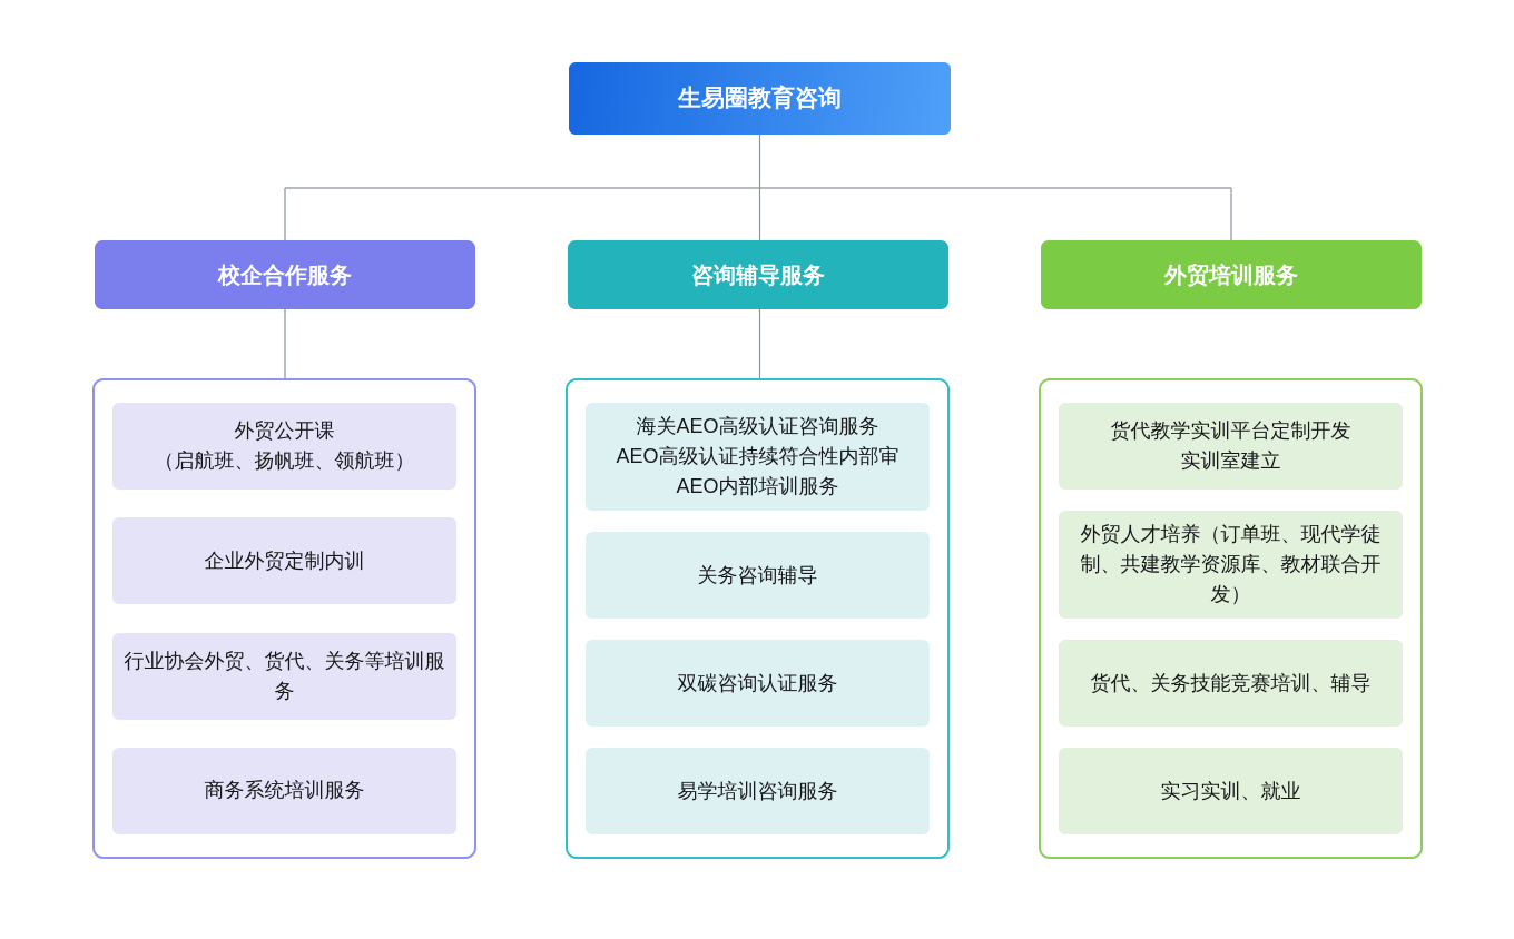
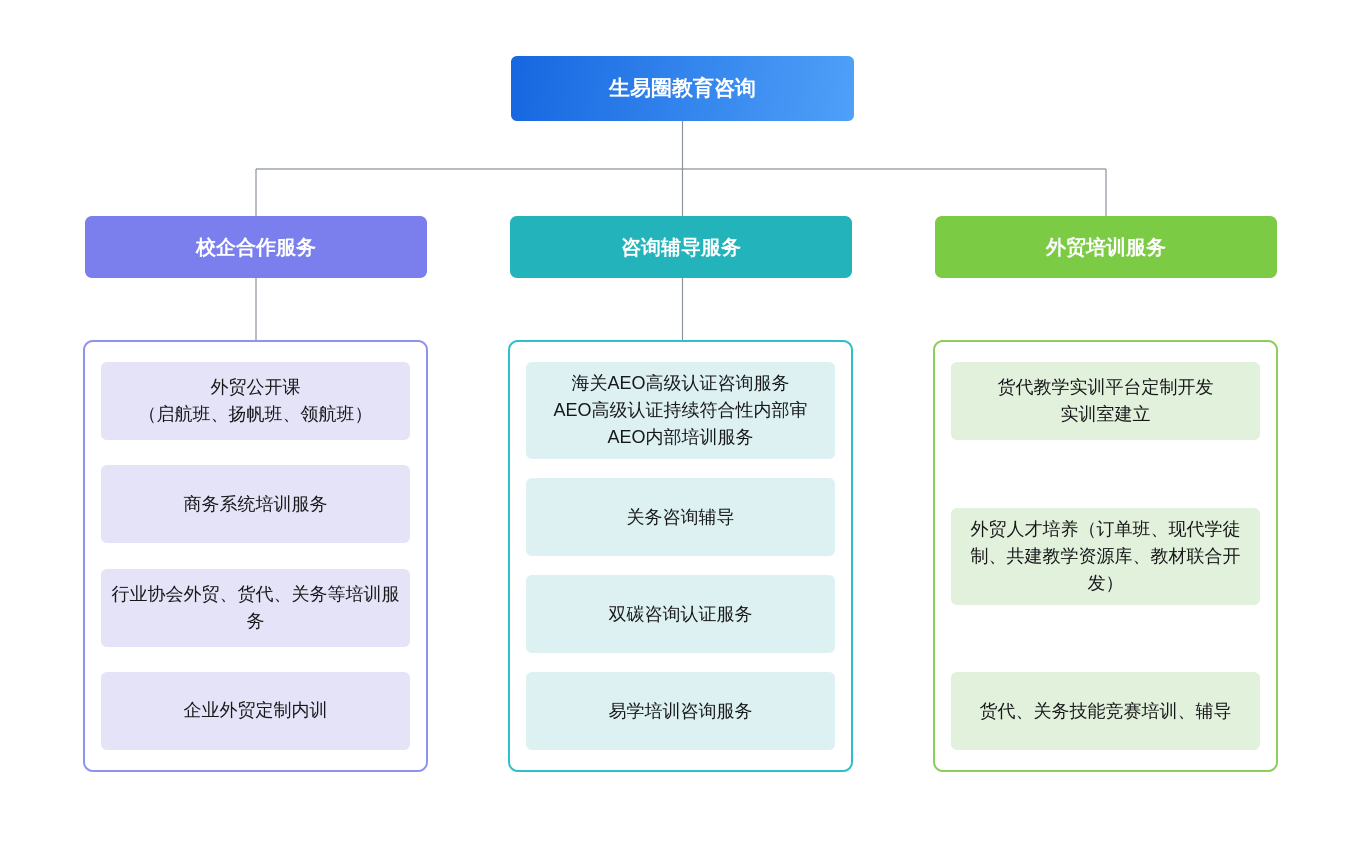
  生易圈教育咨询
  校企合作服务
  咨询辅导服务
  外贸培训服务
  外贸公开课
  （启航班、扬帆班、领航班）
- 企业外贸定制内训
+ 商务系统培训服务
  行业协会外贸、货代、关务等培训服务
- 商务系统培训服务
+ 企业外贸定制内训
  海关AEO高级认证咨询服务
  AEO高级认证持续符合性内部审
  AEO内部培训服务
  关务咨询辅导
  双碳咨询认证服务
  易学培训咨询服务
  货代教学实训平台定制开发
  实训室建立
  外贸人才培养（订单班、现代学徒制、共建教学资源库、教材联合开发）
  货代、关务技能竞赛培训、辅导
- 实习实训、就业
